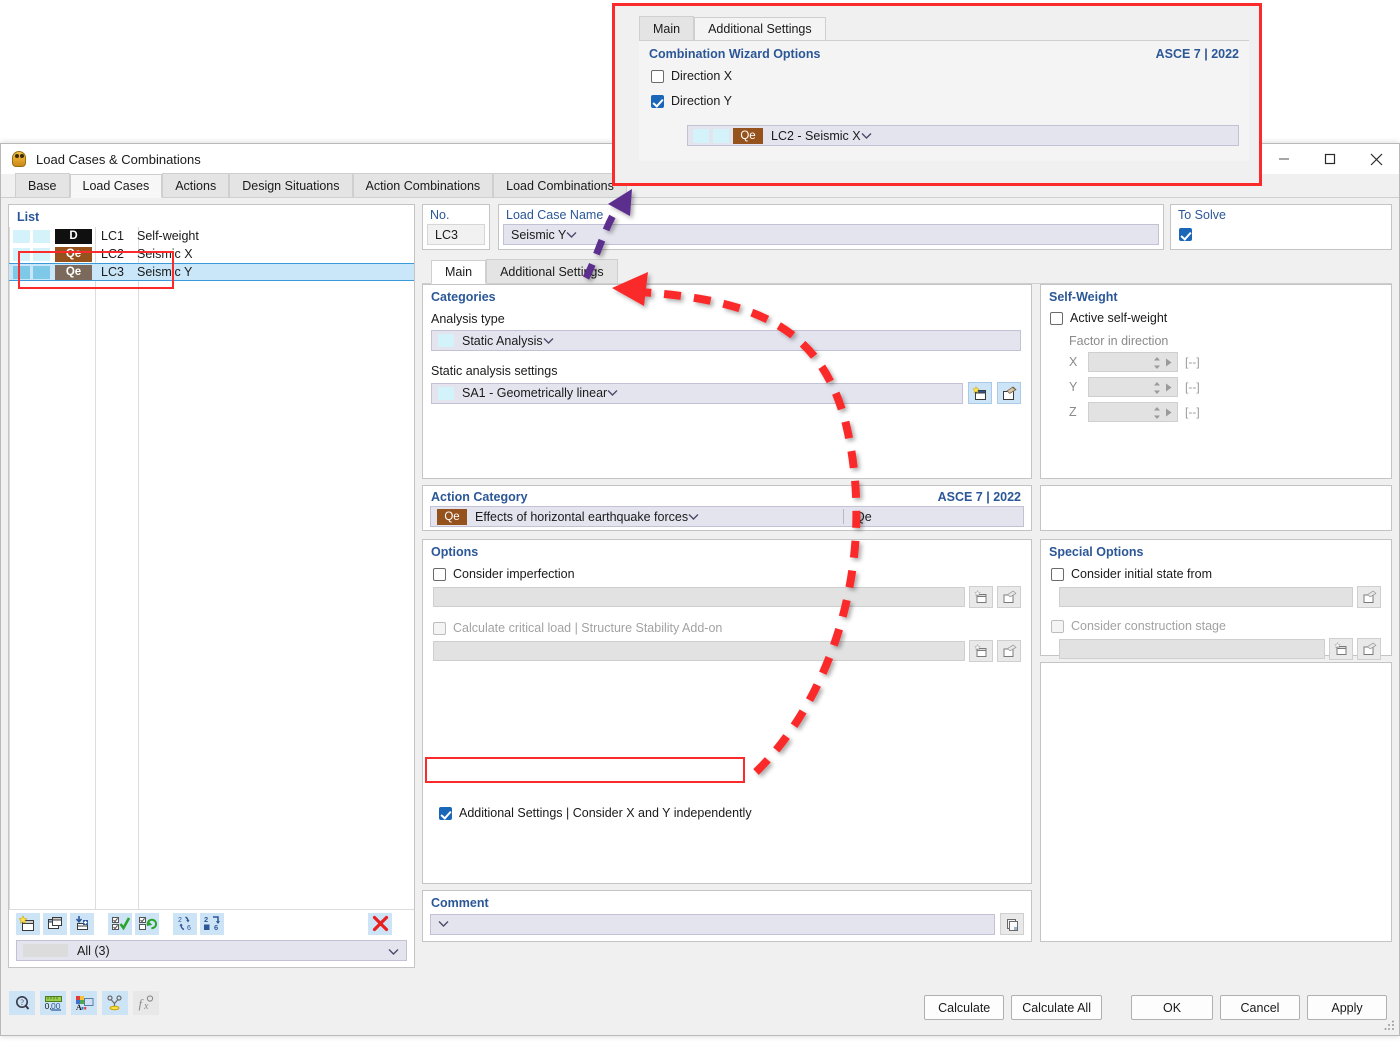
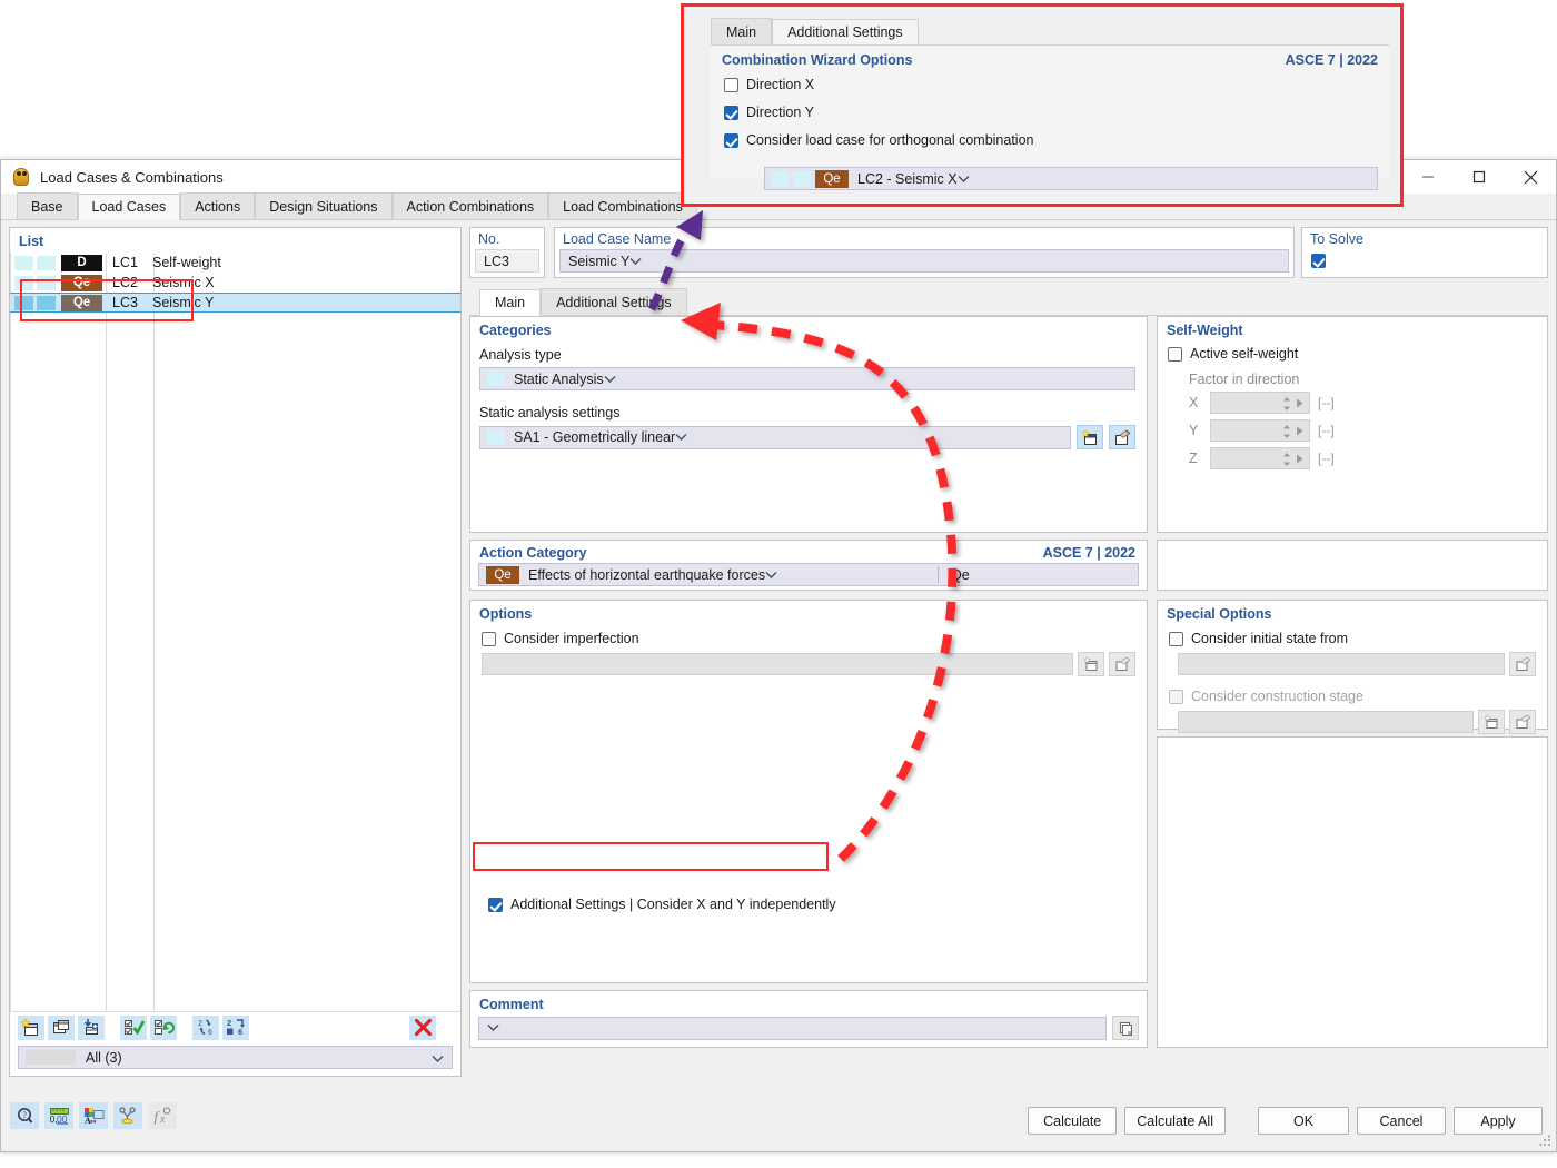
  Load Cases & Combinations
  Base
  Load Cases
  Actions
  Design Situations
  Action Combinations
  Load Combinations
  List
  D
  LC1
  Self-weight
  Qe
  LC2
  Seismic X
  Qe
  LC3
  Seismic Y
  2
  6
  All (3)
  No.
  LC3
  Load Case Name
  Seismic Y
  To Solve
  Main
  Additional Settigs
  Categories
  Analysis type
  Static Analysis
  Static analysis settings
  SA1 - Geometrically linear
  Action Category
  ASCE 7 | 2022
  Qe
  Effects of horizontal earthquake forces
  Options
  Consider imperfection
- Calculate critical load | Structure Stability Add-on
  Additional Settings | Consider X and Y independently
  Comment
  Self-Weight
  Active self-weight
  Factor in direction
  X
  [--]
  Y
  [--]
  Z
  [--]
  Special Options
  Consider initial state from
  Consider construction stage
  ?
  0,
  00
  A
  f
  x
  Calculate
  Calculate All
  OK
  Cancel
  Apply
  Main
  Additional Settings
  Combination Wizard Options
  ASCE 7 | 2022
  Direction X
  Direction Y
+ Consider load case for orthogonal combination
  Qe
  LC2 - Seismic X
